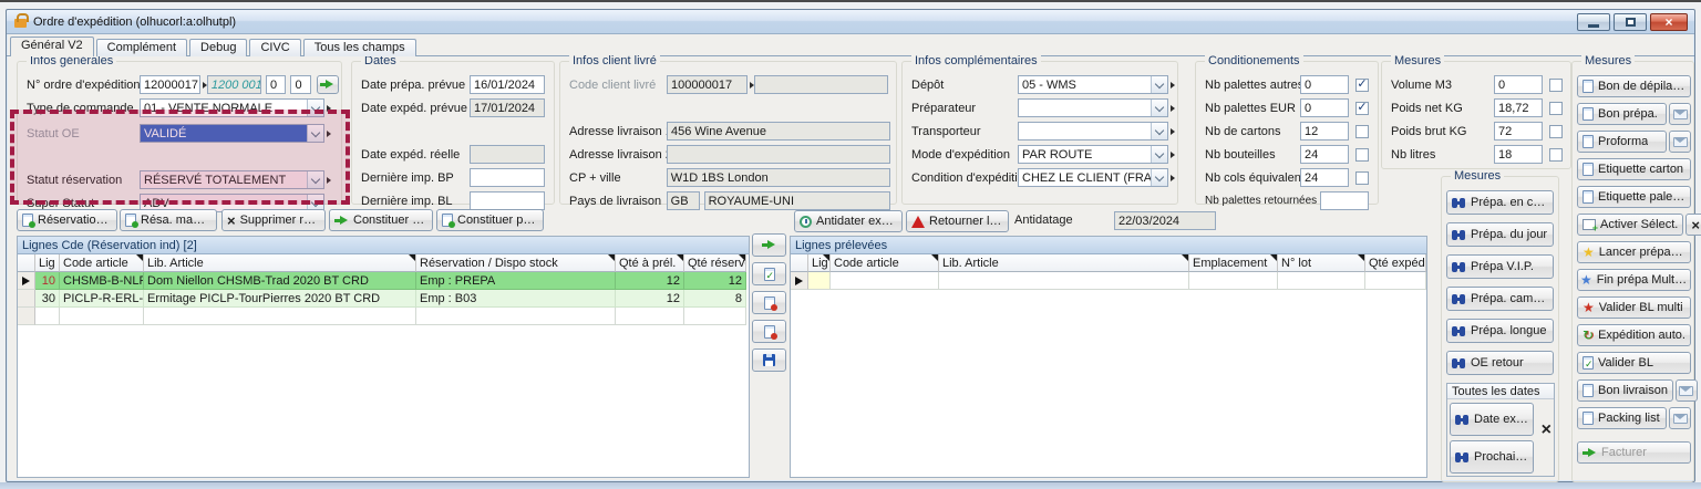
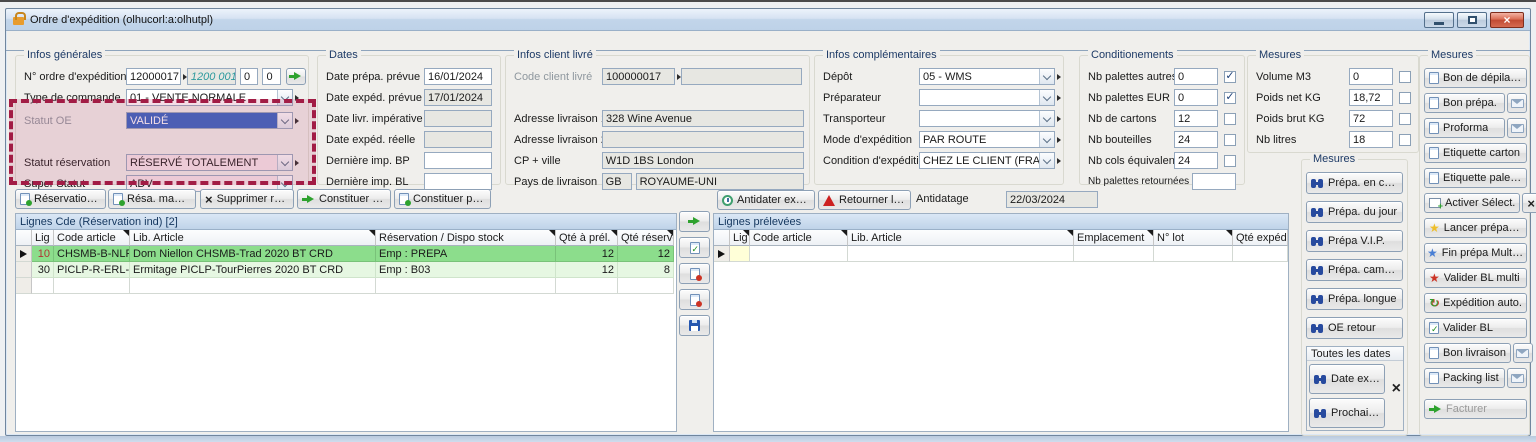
  Ordre d'expédition (olhucorl:a:olhutpl)
- Général V2
- Complément
- Debug
- CIVC
- Tous les champs
  Infos générales
  N° ordre d'expédition
  12000017
  1200 001
  0
  0
  Type de commande
  01 - VENTE NORMALE
  Statut OE
  VALIDÉ
  Statut réservation
  RÉSERVÉ TOTALEMENT
  Super Statut
  ADV
  Dates
  Date prépa. prévue
  16/01/2024
  Date expéd. prévue
  17/01/2024
+ Date livr. impérative
  Date expéd. réelle
  Dernière imp. BP
  Dernière imp. BL
  Infos client livré
  Code client livré
  100000017
  Adresse livraison
- 456 Wine Avenue
+ 328 Wine Avenue
  Adresse livraison
  CP + ville
  W1D 1BS London
  Pays de livraison
  GB
  ROYAUME-UNI
  Infos complémentaires
  Dépôt
  05 - WMS
  Préparateur
  Transporteur
  Mode d'expédition
  PAR ROUTE
  Condition d'expéditi
  CHEZ LE CLIENT (FRA
  Conditionements
  Nb palettes autre
  0
  Nb palettes EUR
  0
  Nb de cartons
  12
  Nb bouteilles
  24
  Nb cols équivalen
  24
  Nb palettes retournées
  Mesures
  Volume M3
  0
  Poids net KG
  18,72
  Poids brut KG
  72
  Nb litres
  18
  Réservation a
  Résa. manue
  Supprimer résa
  Constituer pal
  Constituer pal.
  Lignes Cde (Réservation ind) [2]
  Lig
  Code article
  Lib. Article
  Réservation / Dispo stock
  Qté à prél.
  Qté réserv
  10
  CHSMB-B-NLF
  Dom Niellon CHSMB-Trad 2020 BT CRD
  Emp : PREPA
  12
  12
  30
  PICLP-R-ERL-
  Ermitage PICLP-TourPierres 2020 BT CRD
  Emp : B03
  12
  8
  Antidater expé
  Retourner livr.
  Antidatage
  22/03/2024
  Lignes prélevées
  Lig
  Code article
  Lib. Article
  Emplacement
  N° lot
  Qté expéd
  Mesures
  Prépa. en cou
  Prépa. du jour
  Prépa V.I.P.
  Prépa. campa
  Prépa. longue
  OE retour
  Toutes les dates
  Mesures
  Bon de dépilage
  Bon prépa.
  Proforma
  Etiquette carton
  Etiquette palette
  Activer Sélect.
  Lancer prépa V
  Fin prépa Multilig
  Valider BL multi
  Expédition auto.
  Valider BL
  Bon livraison
  Packing list
  Facturer
